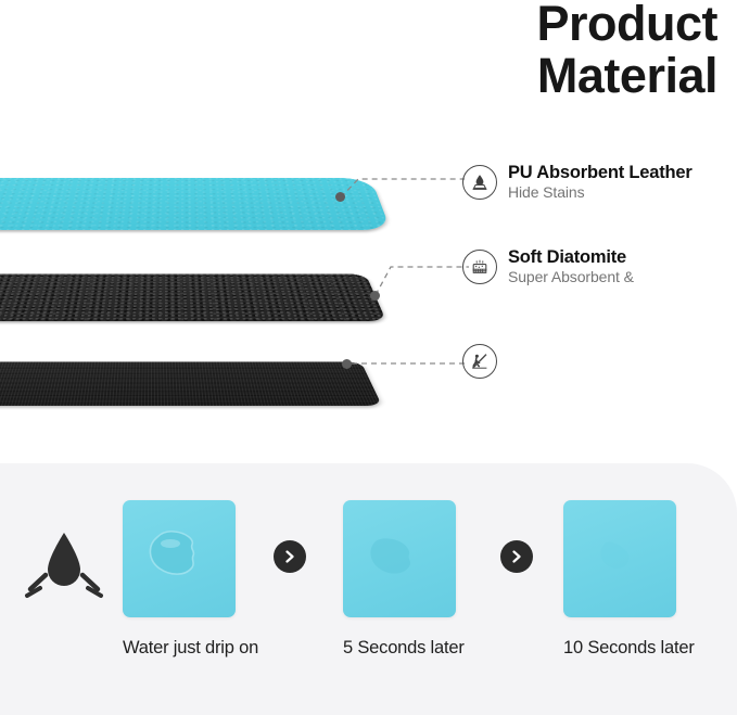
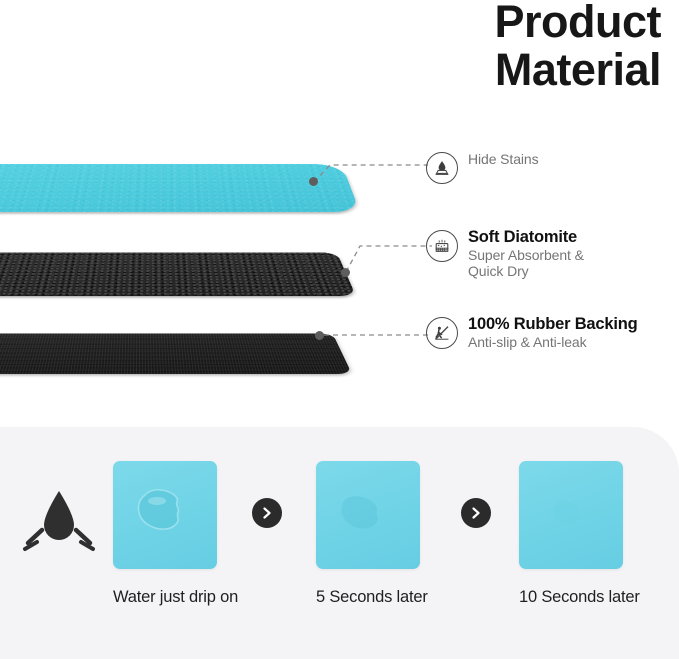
  Product
  Material
- PU Absorbent Leather
  Hide Stains
  Soft Diatomite
  Super Absorbent &
+ Quick Dry
+ 100% Rubber Backing
+ Anti-slip & Anti-leak
  Water just drip on
  5 Seconds later
  10 Seconds later
